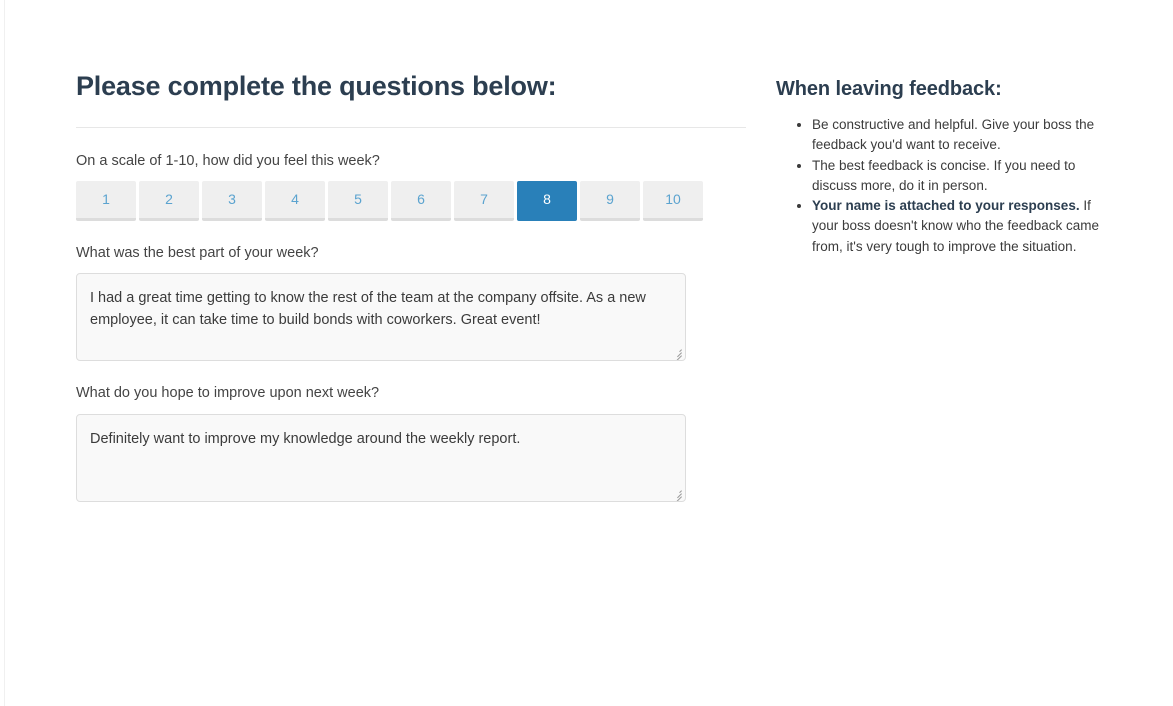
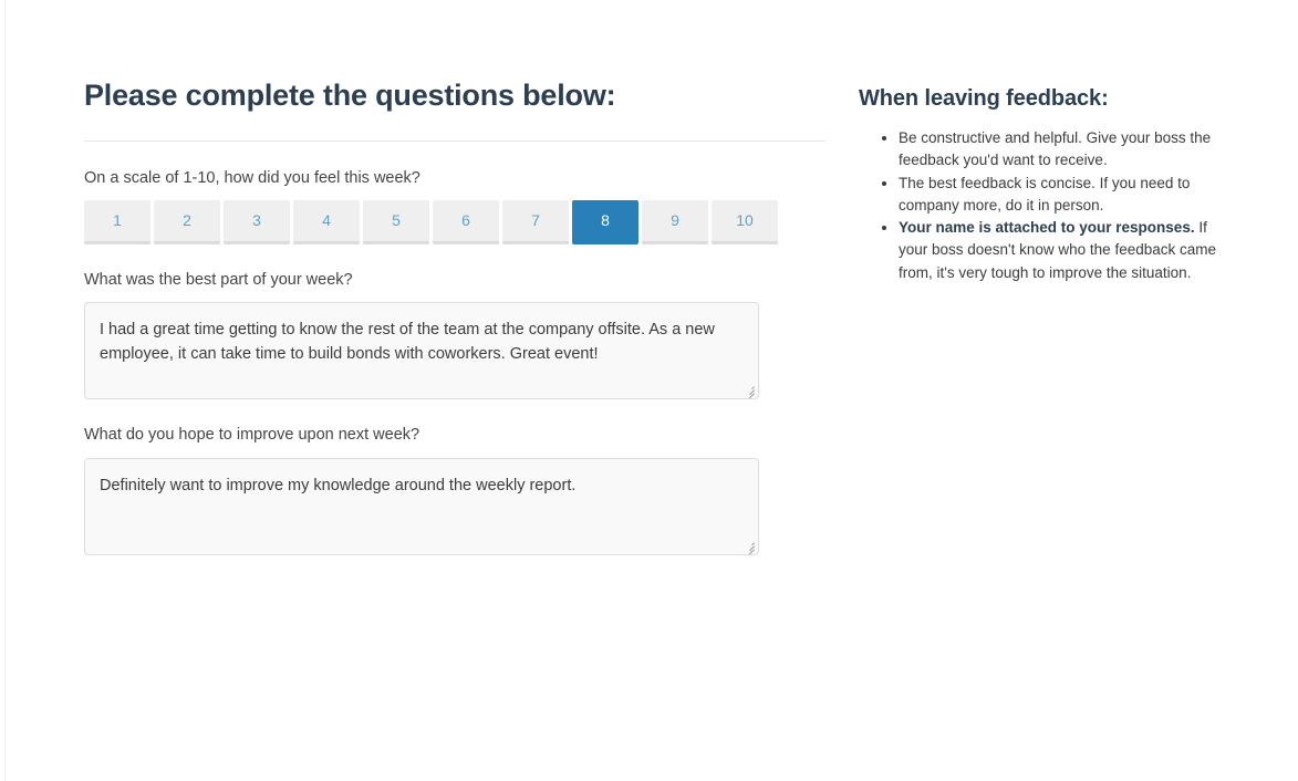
  Please complete the questions below:
  On a scale of 1-10, how did you feel this week?
  1
  2
  3
  4
  5
  6
  7
  8
  9
  10
  What was the best part of your week?
  I had a great time getting to know the rest of the team at the company offsite. As a new employee, it can take time to build bonds with coworkers. Great event!
  What do you hope to improve upon next week?
  Definitely want to improve my knowledge around the weekly report.
  When leaving feedback:
  Be constructive and helpful. Give your boss the feedback you'd want to receive.
- The best feedback is concise. If you need to discuss more, do it in person.
+ The best feedback is concise. If you need to company more, do it in person.
  Your name is attached to your responses. If your boss doesn't know who the feedback came from, it's very tough to improve the situation.
